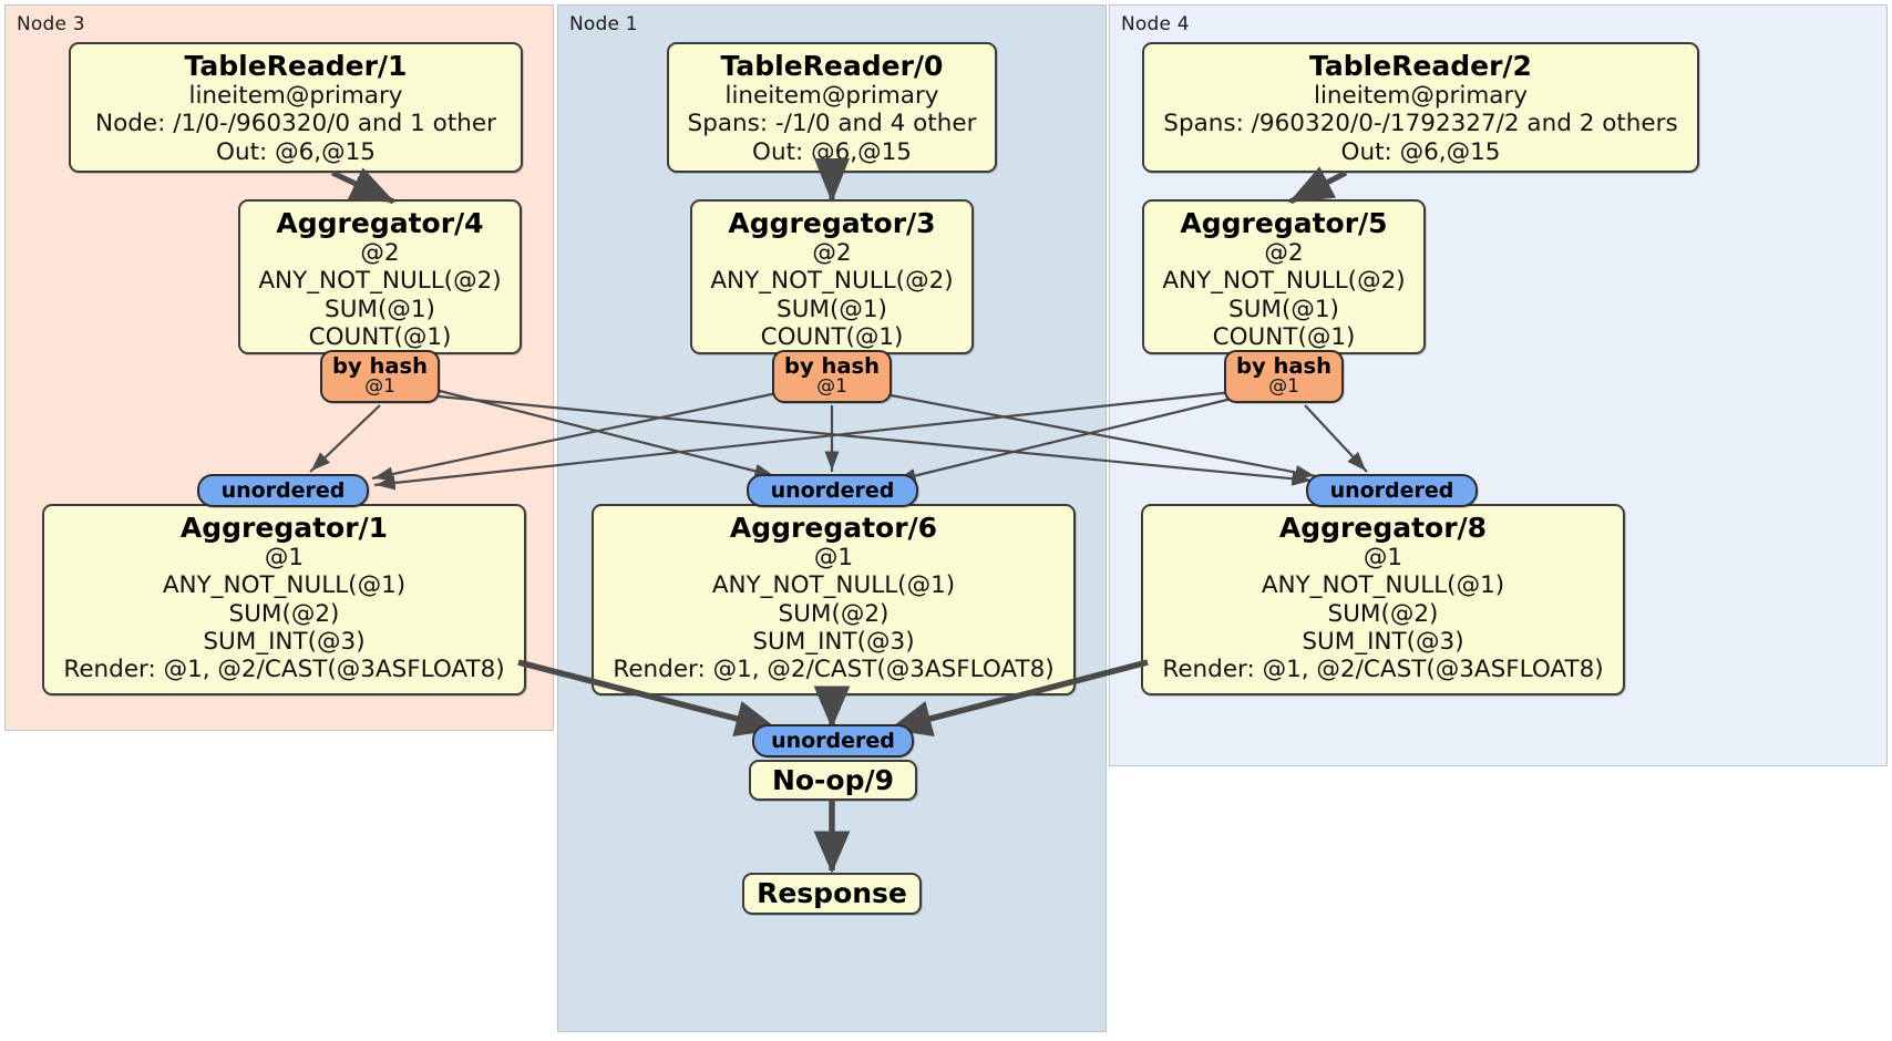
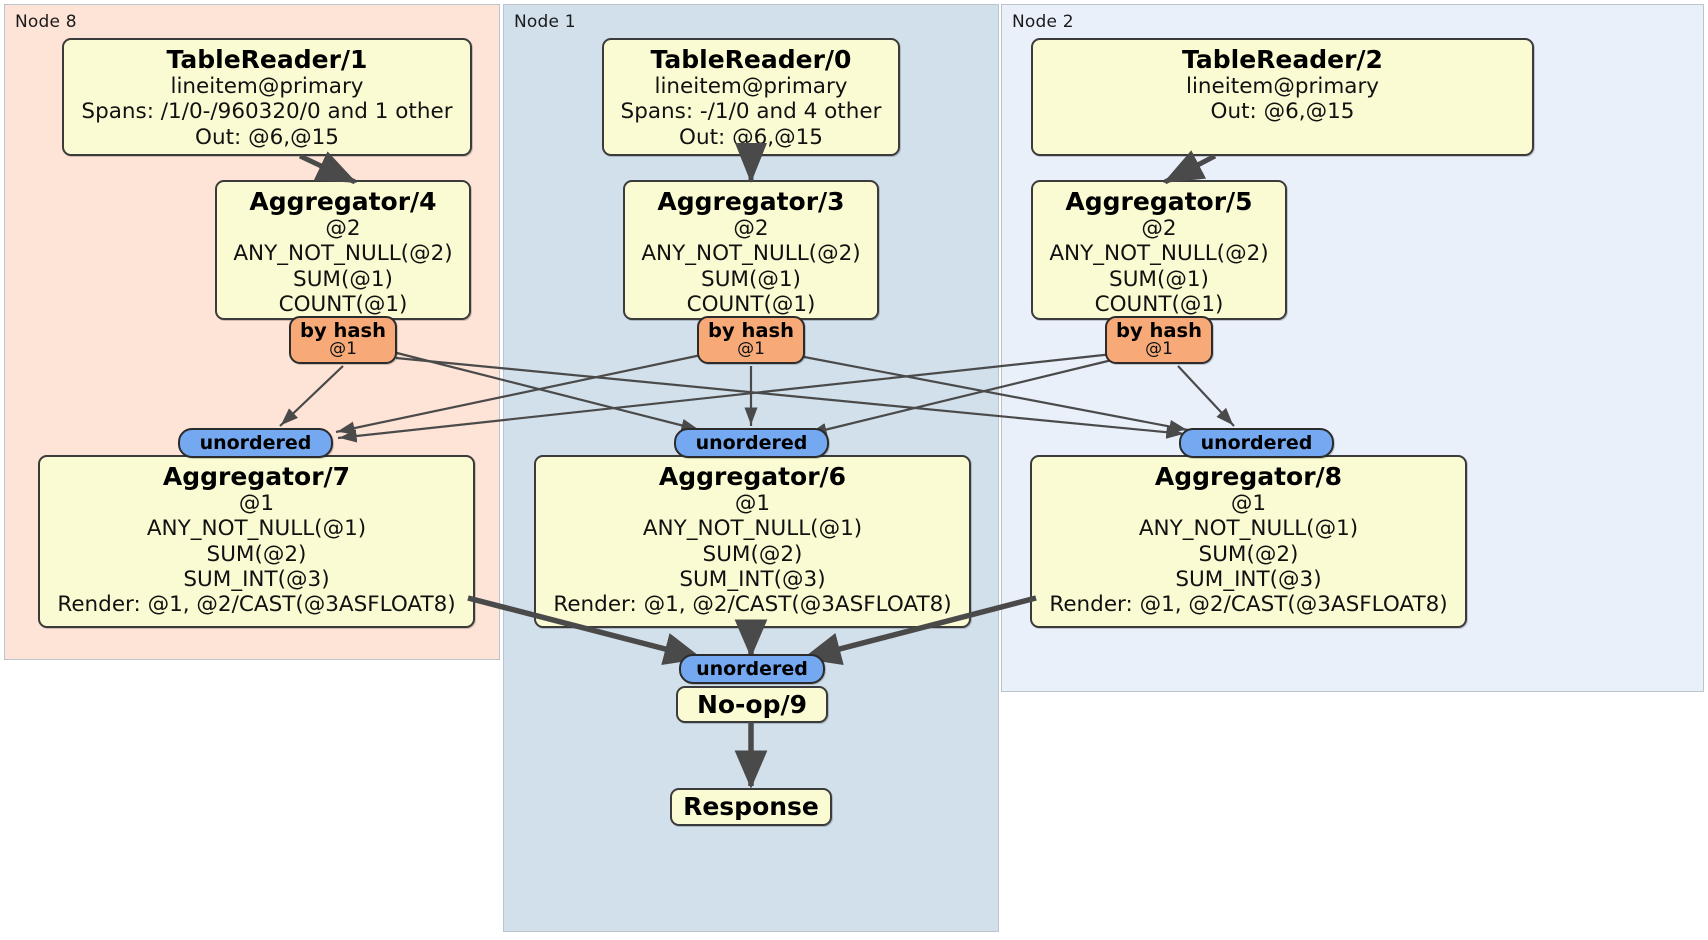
- Node 3
+ Node 8
  Node 1
- Node 4
+ Node 2
  TableReader/1
  lineitem@primary
- Node: /1/0-/960320/0 and 1 other
+ Spans: /1/0-/960320/0 and 1 other
  Out: @6,@15
  TableReader/0
  lineitem@primary
  Spans: -/1/0 and 4 other
  Out: @6,@15
  TableReader/2
  lineitem@primary
- Spans: /960320/0-/1792327/2 and 2 others
  Out: @6,@15
  Aggregator/4
  @2
  ANY_NOT_NULL(@2)
  SUM(@1)
  COUNT(@1)
  Aggregator/3
  @2
  ANY_NOT_NULL(@2)
  SUM(@1)
  COUNT(@1)
  Aggregator/5
  @2
  ANY_NOT_NULL(@2)
  SUM(@1)
  COUNT(@1)
  by hash
  @1
  by hash
  @1
  by hash
  @1
  unordered
  unordered
  unordered
- Aggregator/1
+ Aggregator/7
  @1
  ANY_NOT_NULL(@1)
  SUM(@2)
  SUM_INT(@3)
  Render: @1, @2/CAST(@3ASFLOAT8)
  Aggregator/6
  @1
  ANY_NOT_NULL(@1)
  SUM(@2)
  SUM_INT(@3)
  Render: @1, @2/CAST(@3ASFLOAT8)
  Aggregator/8
  @1
  ANY_NOT_NULL(@1)
  SUM(@2)
  SUM_INT(@3)
  Render: @1, @2/CAST(@3ASFLOAT8)
  unordered
  No-op/9
  Response
